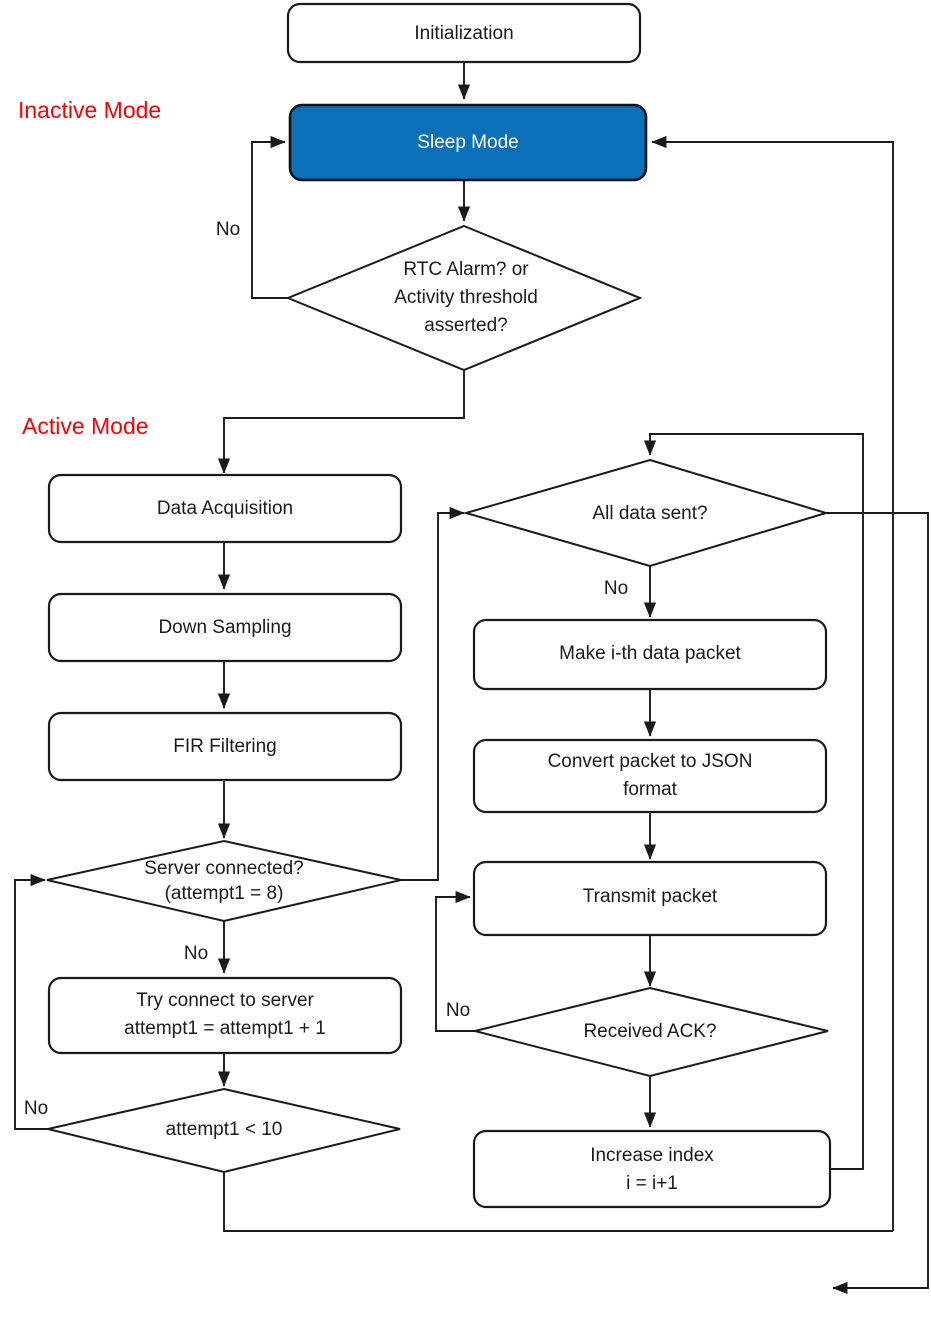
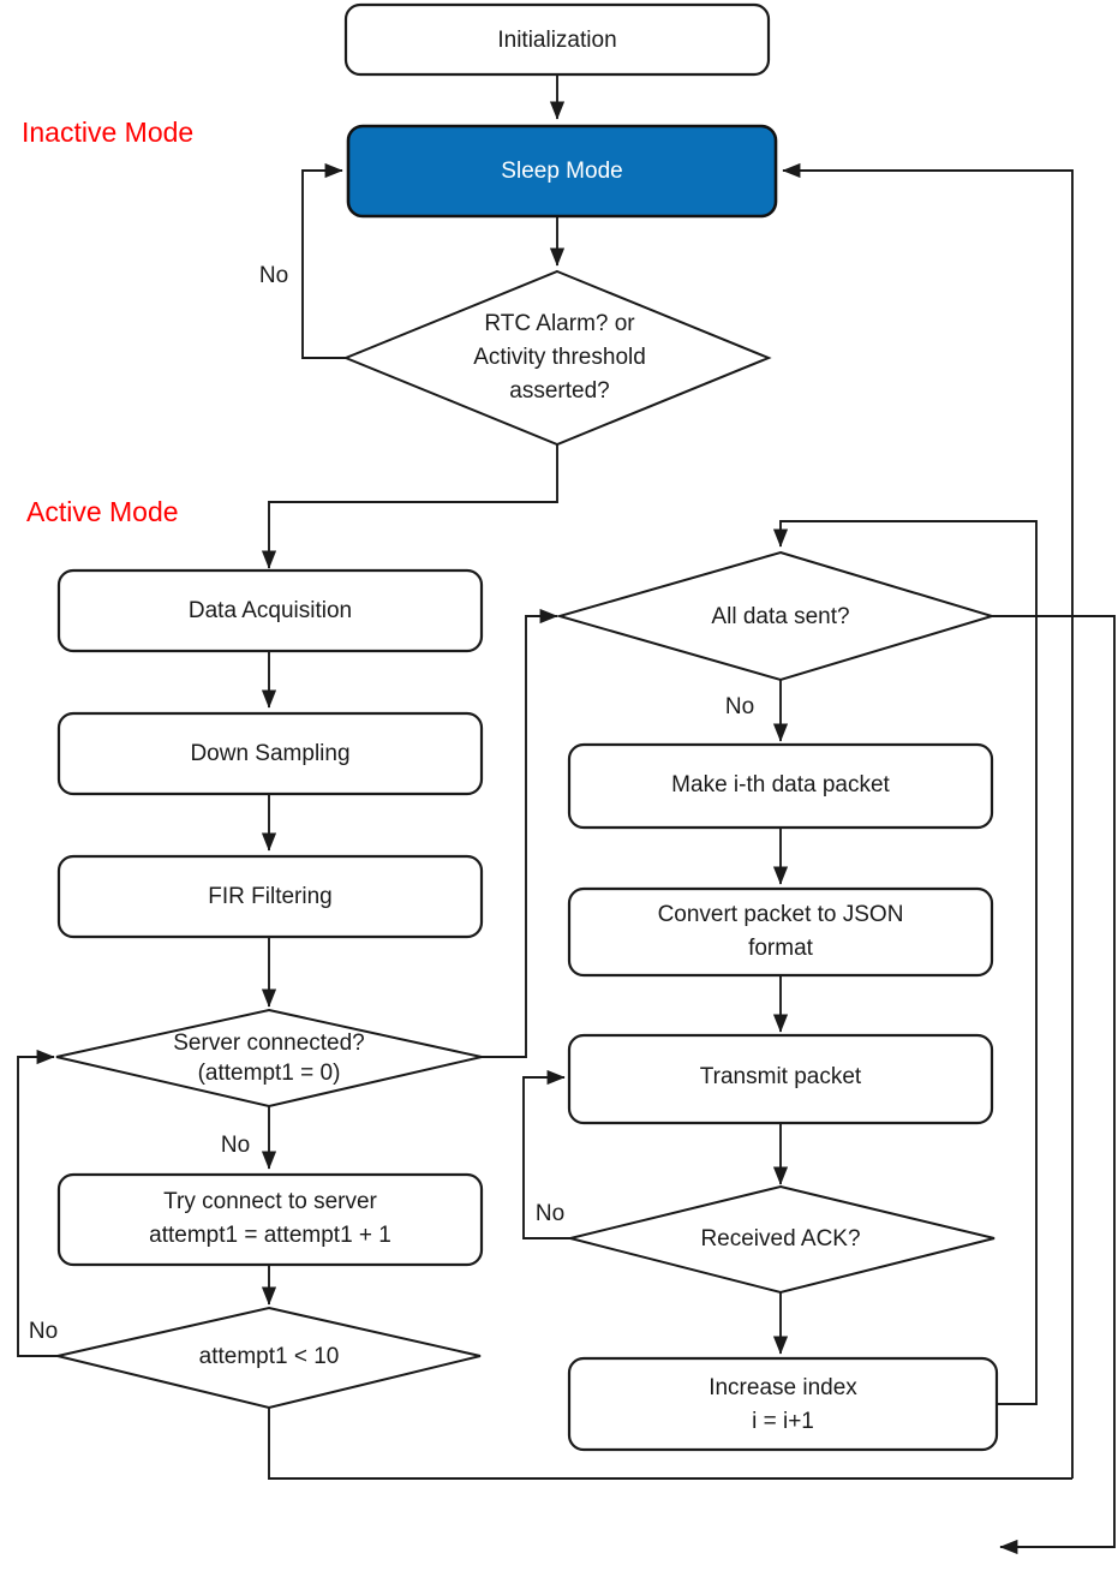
  Initialization
  Sleep Mode
  RTC Alarm? or
  Activity threshold
  asserted?
  Data Acquisition
  Down Sampling
  FIR Filtering
  Server connected?
- (attempt1 = 8)
+ (attempt1 = 0)
  Try connect to server
  attempt1 = attempt1 + 1
  attempt1 < 10
  All data sent?
  Make i-th data packet
  Convert packet to JSON
  format
  Transmit packet
  Received ACK?
  Increase index
  i = i+1
  No
  No
  No
  No
  No
  Inactive Mode
  Active Mode
